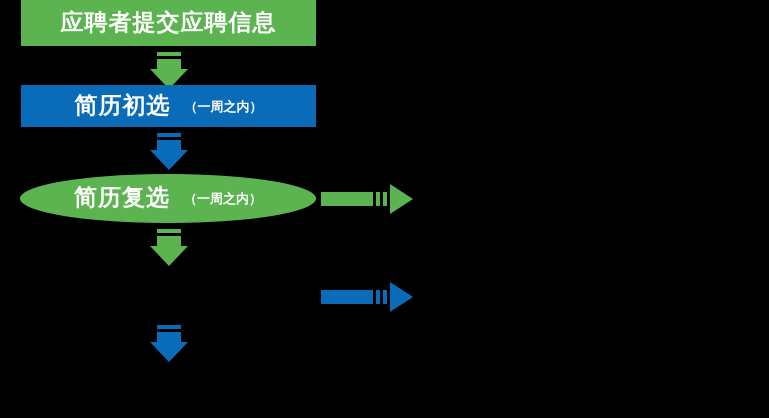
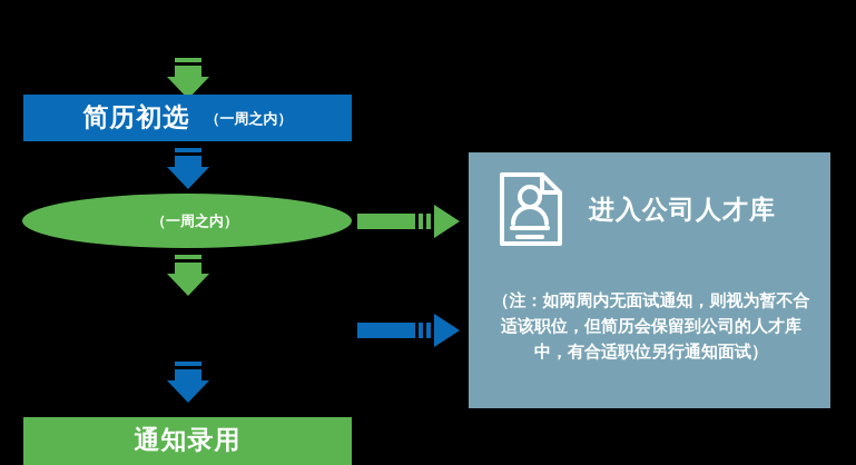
- 应聘者提交应聘信息
  简历初选
  （一周之内）
- 简历复选
  （一周之内）
+ 通知录用
+ 进入公司人才库
+ （注：如两周内无面试通知，则视为暂不合适该职位，但简历会保留到公司的人才库中，有合适职位另行通知面试）
